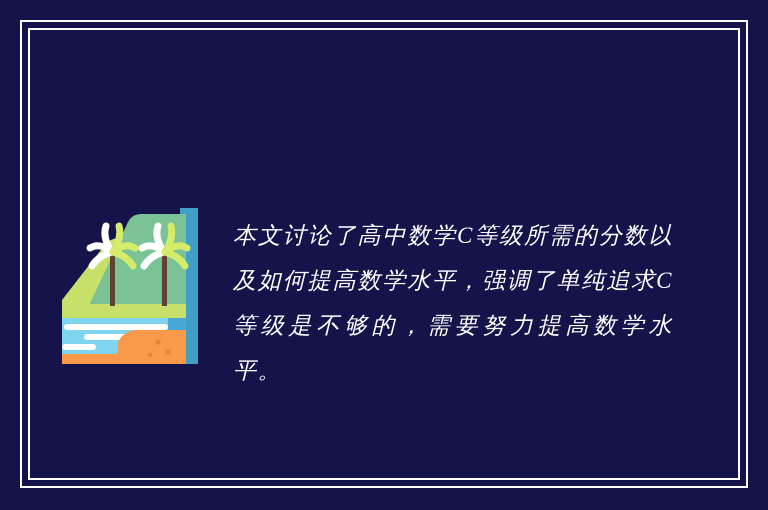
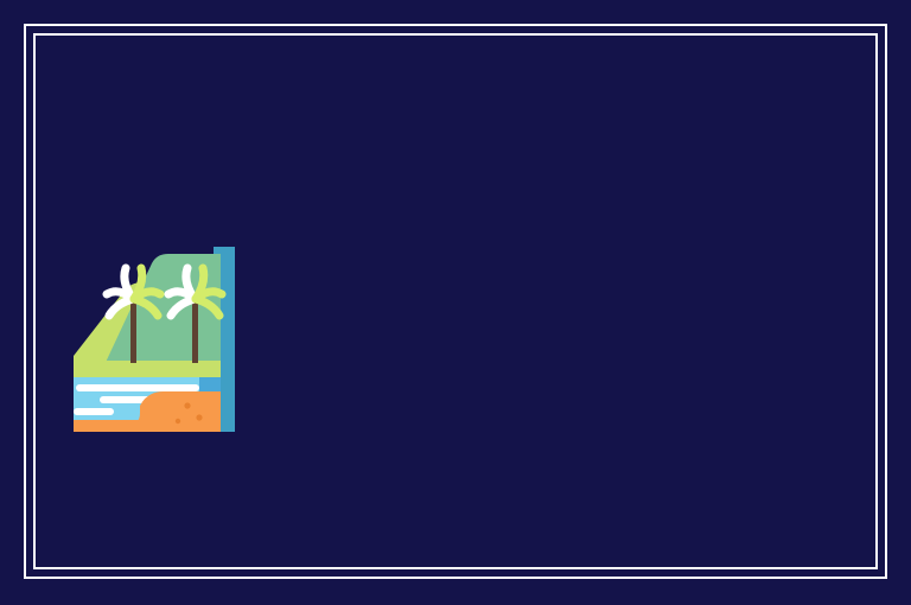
- 本文讨论了高中数学C等级所需的分数以及如何提高数学水平，强调了单纯追求C等级是不够的，需要努力提高数学水平。
